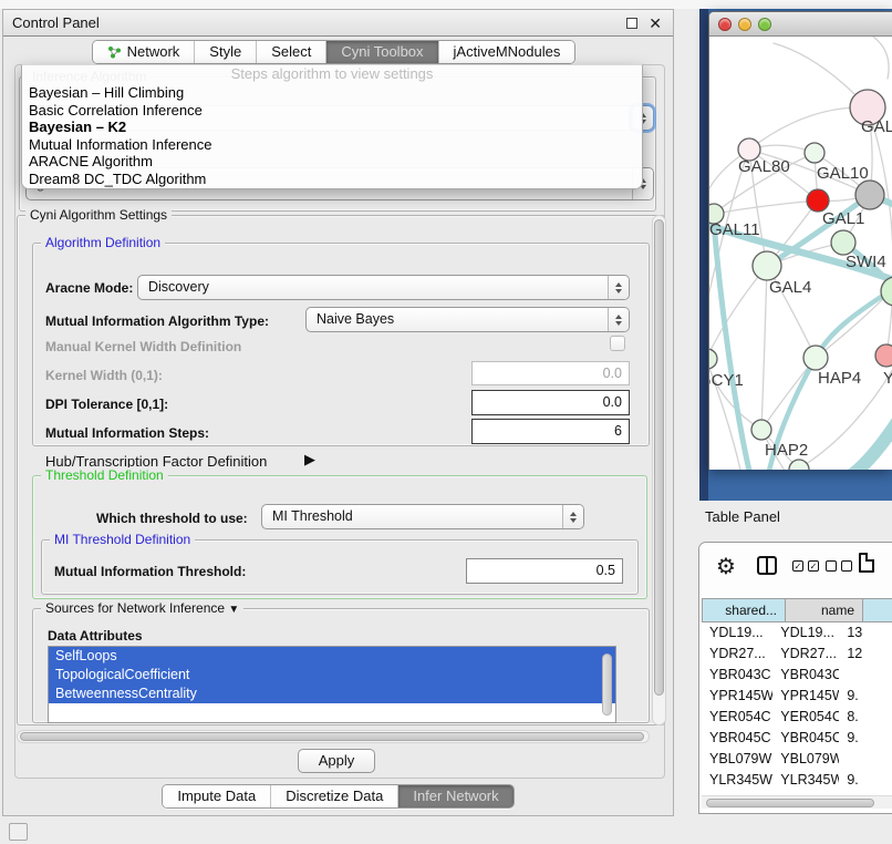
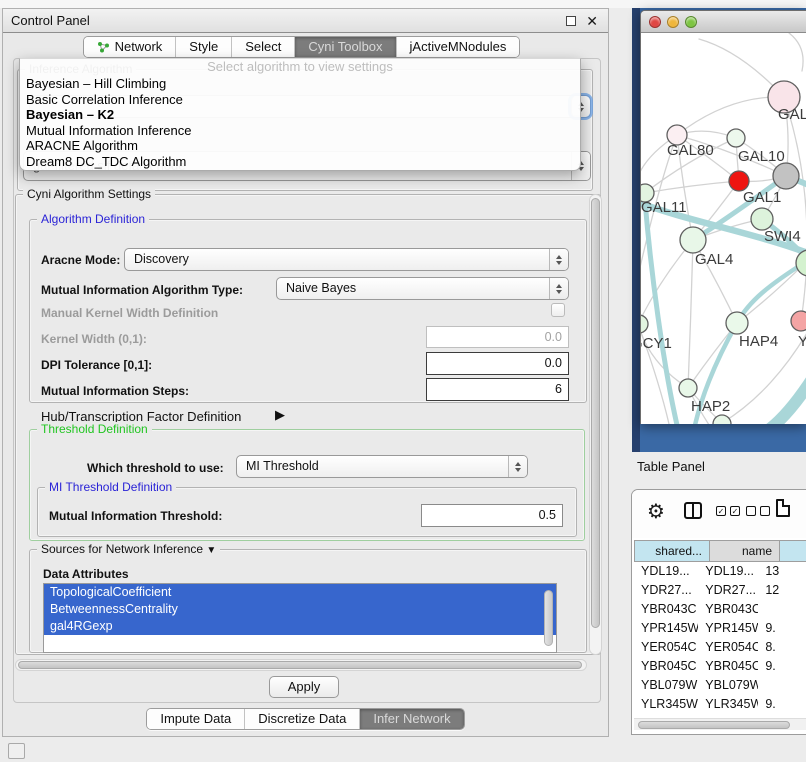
  Control Panel
  ✕
  Network
  Style
  Select
  Cyni Toolbox
  jActiveMNodules
  Cyni Algorithm Settings
  Algorithm Definition
  Aracne Mode:
  Discovery
  Mutual Information Algorithm Type:
  Naive Bayes
  Manual Kernel Width Definition
  Kernel Width (0,1):
  0.0
  DPI Tolerance [0,1]:
  0.0
  Mutual Information Steps:
  6
  Hub/Transcription Factor Definition
  ▶
  Threshold Definition
  Which threshold to use:
  MI Threshold
  MI Threshold Definition
  Mutual Information Threshold:
  0.5
  Sources for Network Inference ▼
  Data Attributes
- SelfLoops
  TopologicalCoefficient
  BetweennessCentrality
+ gal4RGexp
  Apply
  Impute Data
  Discretize Data
  Infer Network
- Steps algorithm to view settings
+ Select algorithm to view settings
  Bayesian – Hill Climbing
  Basic Correlation Inference
  Bayesian – K2
  Mutual Information Inference
  ARACNE Algorithm
  Dream8 DC_TDC Algorithm
  GAL
  GAL80
  GAL10
  GAL1
  GAL11
  SWI4
  GAL4
  CY1
  HAP4
  Y
  HAP2
  Table Panel
  ⚙
  ✓
  ✓
  shared...
  name
  YDL19...
  YDL19...
  13
  YDR27...
  YDR27...
  12
  YBR043C
  YBR043C
  YPR145W
  YPR145W
  9.
  YER054C
  YER054C
  8.
  YBR045C
  YBR045C
  9.
  YBL079W
  YBL079W
  YLR345W
  YLR345W
  9.
